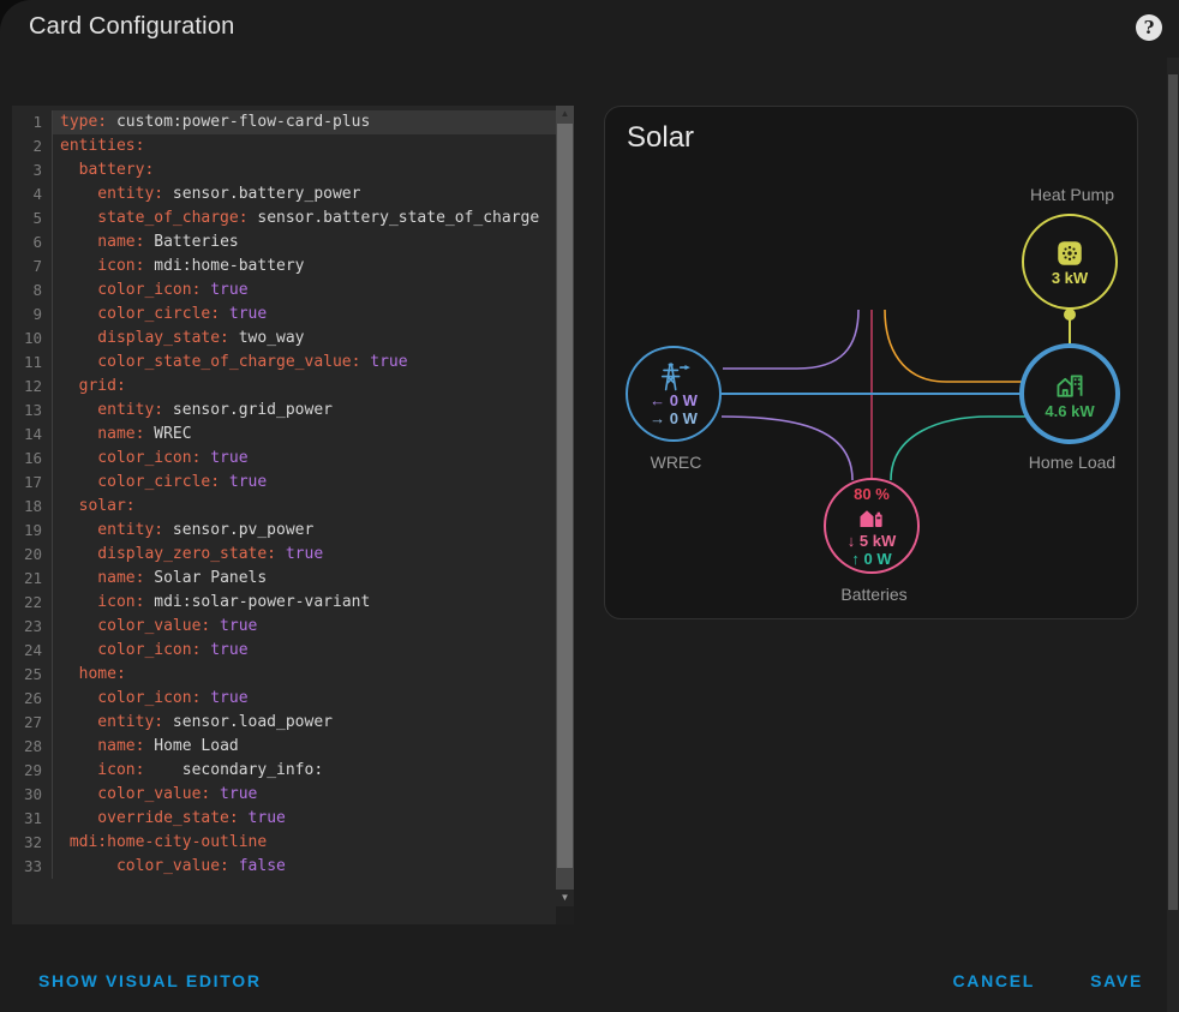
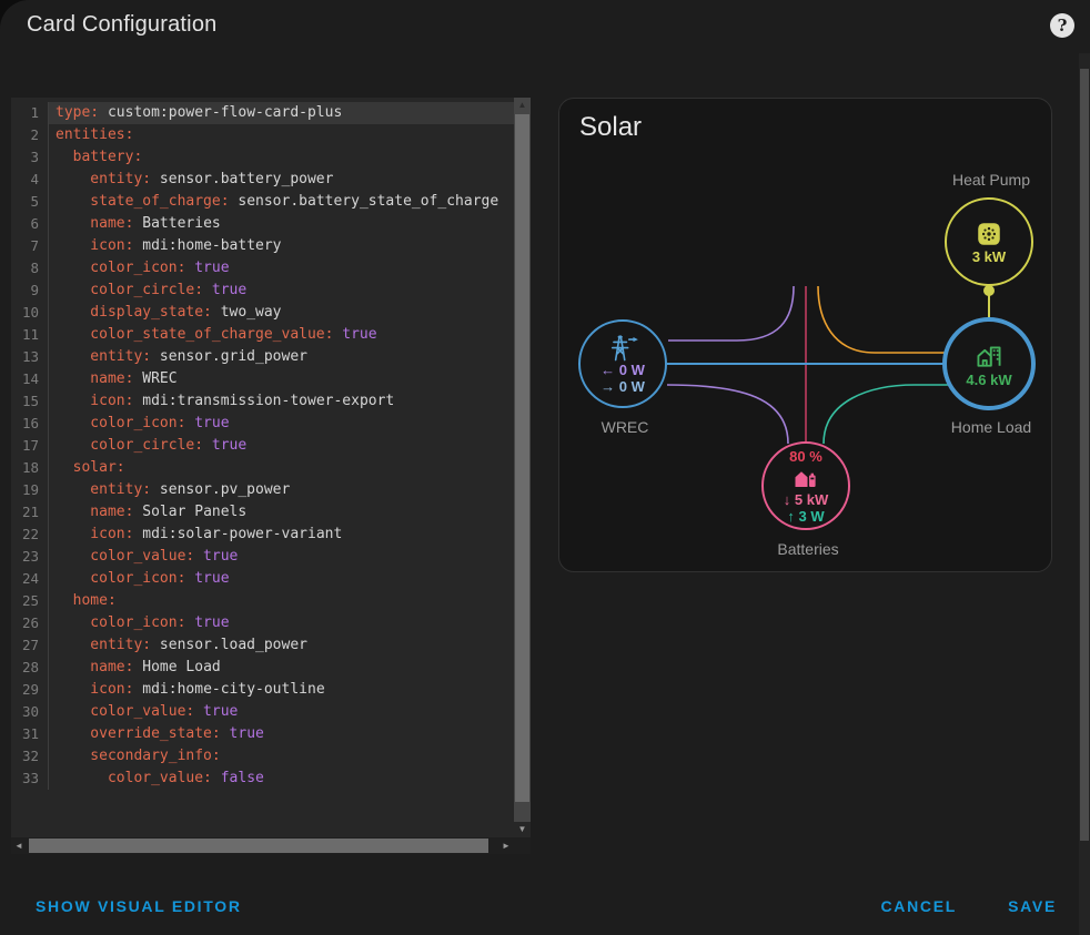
  Card Configuration
  ?
  1
  type: custom:power-flow-card-plus
  2
  entities:
  3
  battery:
  4
  entity: sensor.battery_power
  5
  state_of_charge: sensor.battery_state_of_charge
  6
  name: Batteries
  7
  icon: mdi:home-battery
  8
  color_icon: true
  9
  color_circle: true
  10
  display_state: two_way
  11
  color_state_of_charge_value: true
- 12
- grid:
  13
  entity: sensor.grid_power
  14
  name: WREC
+ 15
+ icon: mdi:transmission-tower-export
  16
  color_icon: true
  17
  color_circle: true
  18
  solar:
  19
  entity: sensor.pv_power
- 20
- display_zero_state: true
  21
  name: Solar Panels
  22
  icon: mdi:solar-power-variant
  23
  color_value: true
  24
  color_icon: true
  25
  home:
  26
  color_icon: true
  27
  entity: sensor.load_power
  28
  name: Home Load
  29
- icon: secondary_info:
+ icon: mdi:home-city-outline
  30
  color_value: true
  31
  override_state: true
  32
- mdi:home-city-outline
+ secondary_info:
  33
  color_value: false
  ▲
  ▼
+ ◄
+ ►
  Solar
  Heat Pump
  3 kW
  ← 0 W
  → 0 W
  WREC
  4.6 kW
  Home Load
  80 %
  ↓ 5 kW
- ↑ 0 W
+ ↑ 3 W
  Batteries
  SHOW VISUAL EDITOR
  CANCEL
  SAVE
